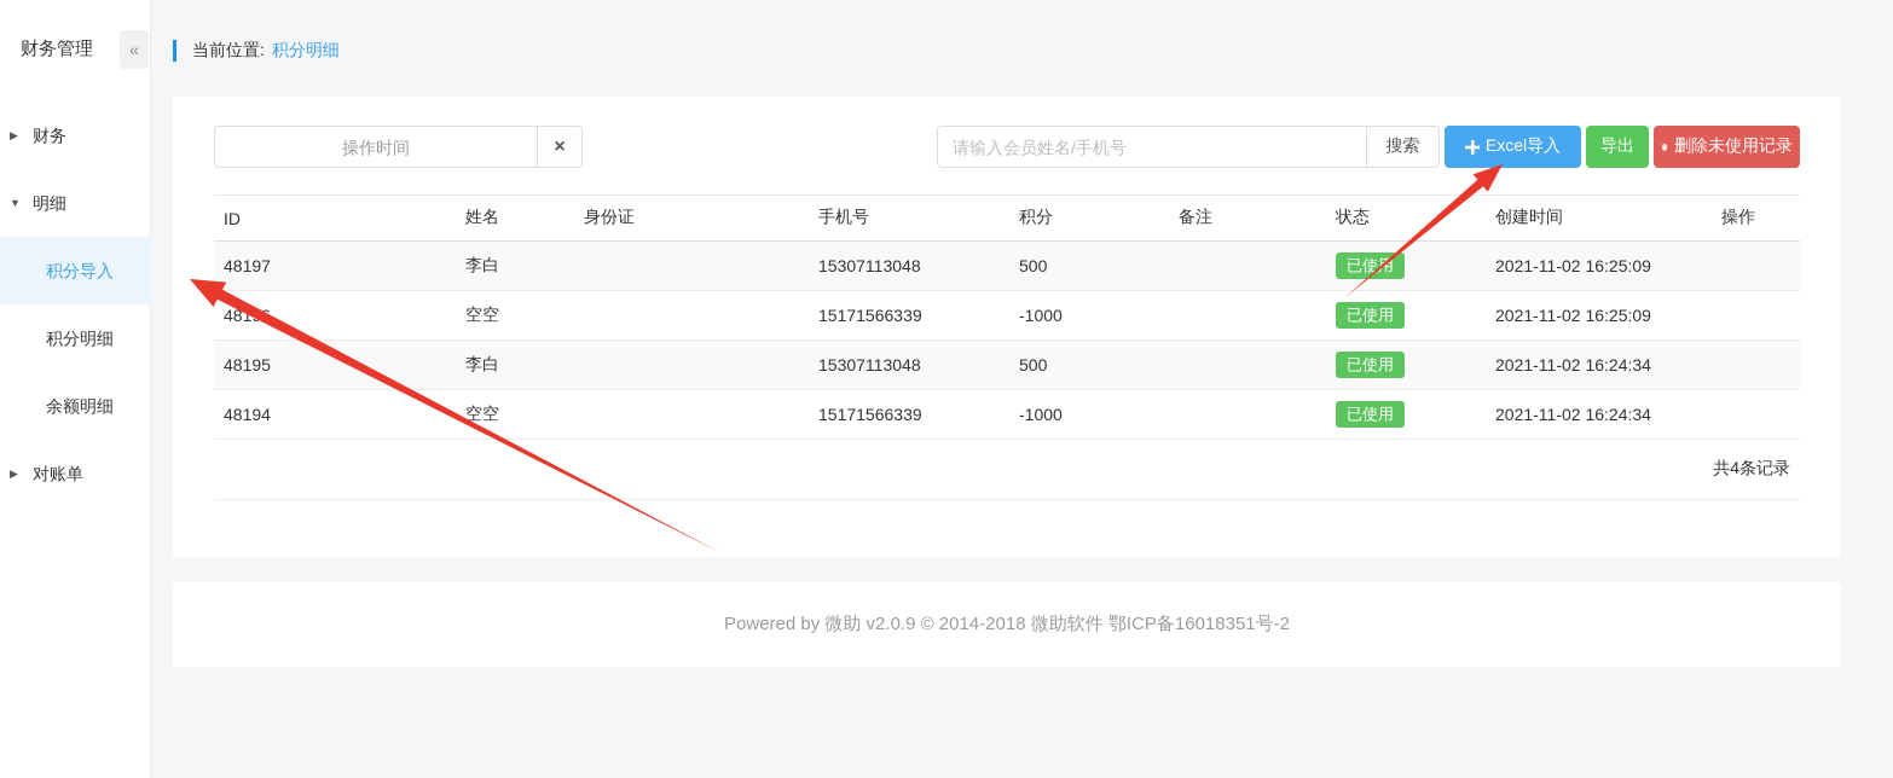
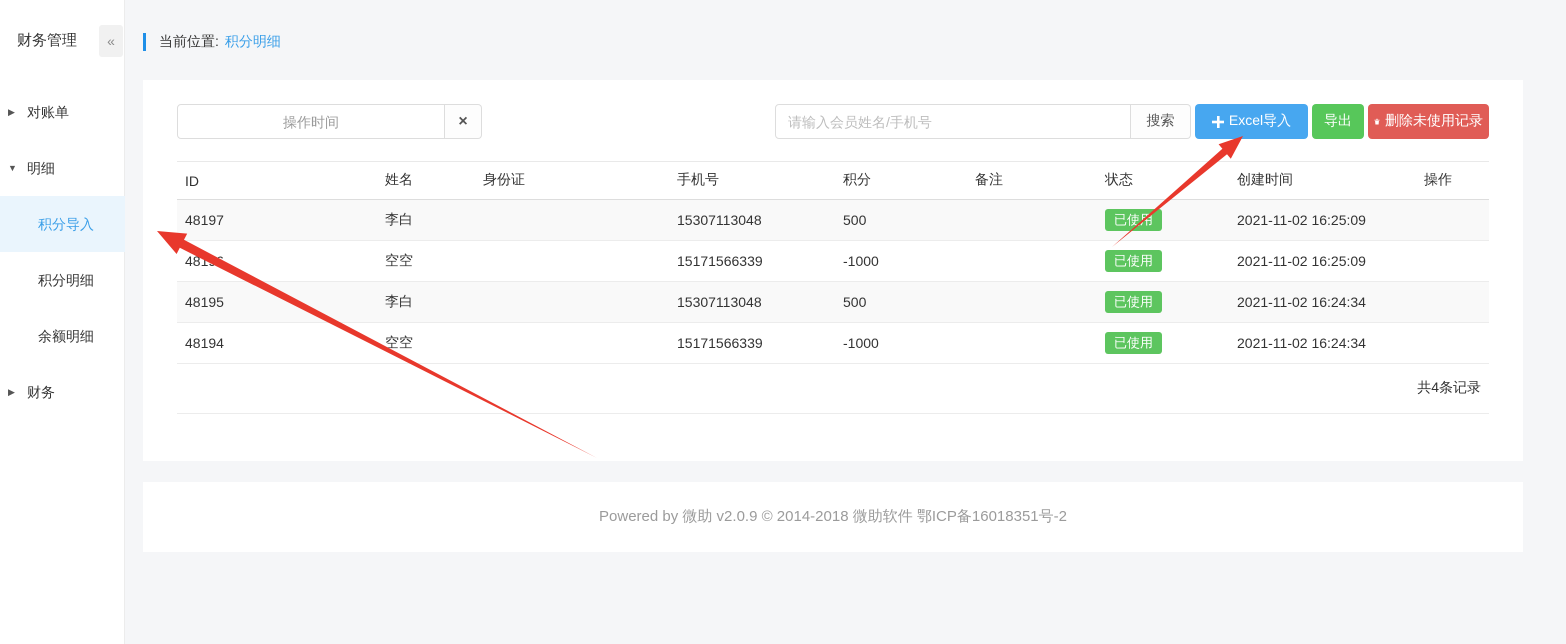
  财务管理
  «
  ▶
- 财务
+ 对账单
  ▼
  明细
  积分导入
  积分明细
  余额明细
  ▶
- 对账单
+ 财务
  当前位置:
  积分明细
  操作时间
  ×
  请输入会员姓名/手机号
  搜索
  Excel导入
  导出
  删除未使用记录
  ID	姓名	身份证	手机号	积分	备注	状态	创建时间	操作
  48197	李白		15307113048	500		已使用	2021-11-02 16:25:09
  481	空空		15171566339	-1000		已使用	2021-11-02 16:25:09
  48195	李白		15307113048	500		已使用	2021-11-02 16:24:34
  48194	空空		15171566339	-1000		已使用	2021-11-02 16:24:34
  共4条记录
  Powered by 微助 v2.0.9 © 2014-2018 微助软件 鄂ICP备16018351号-2
